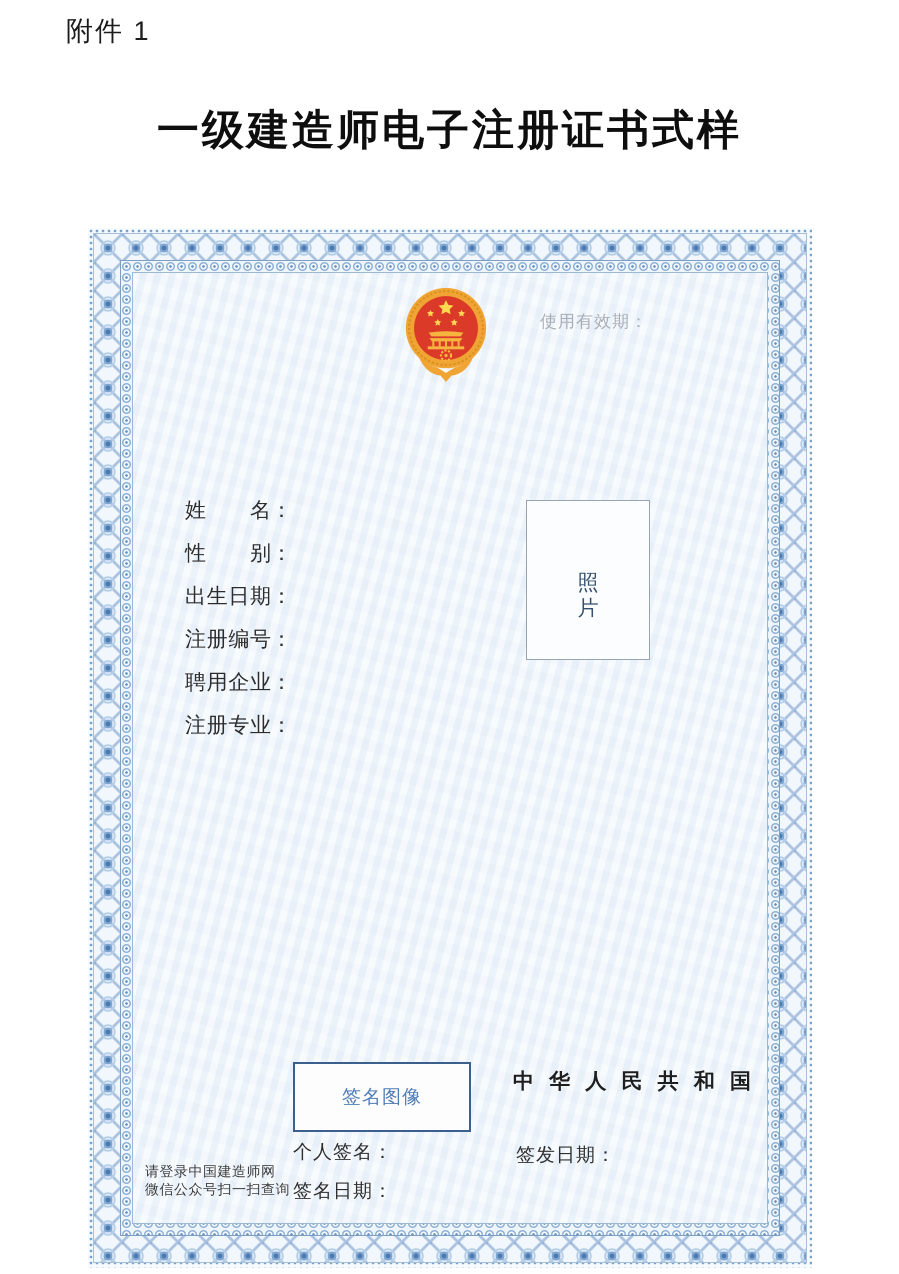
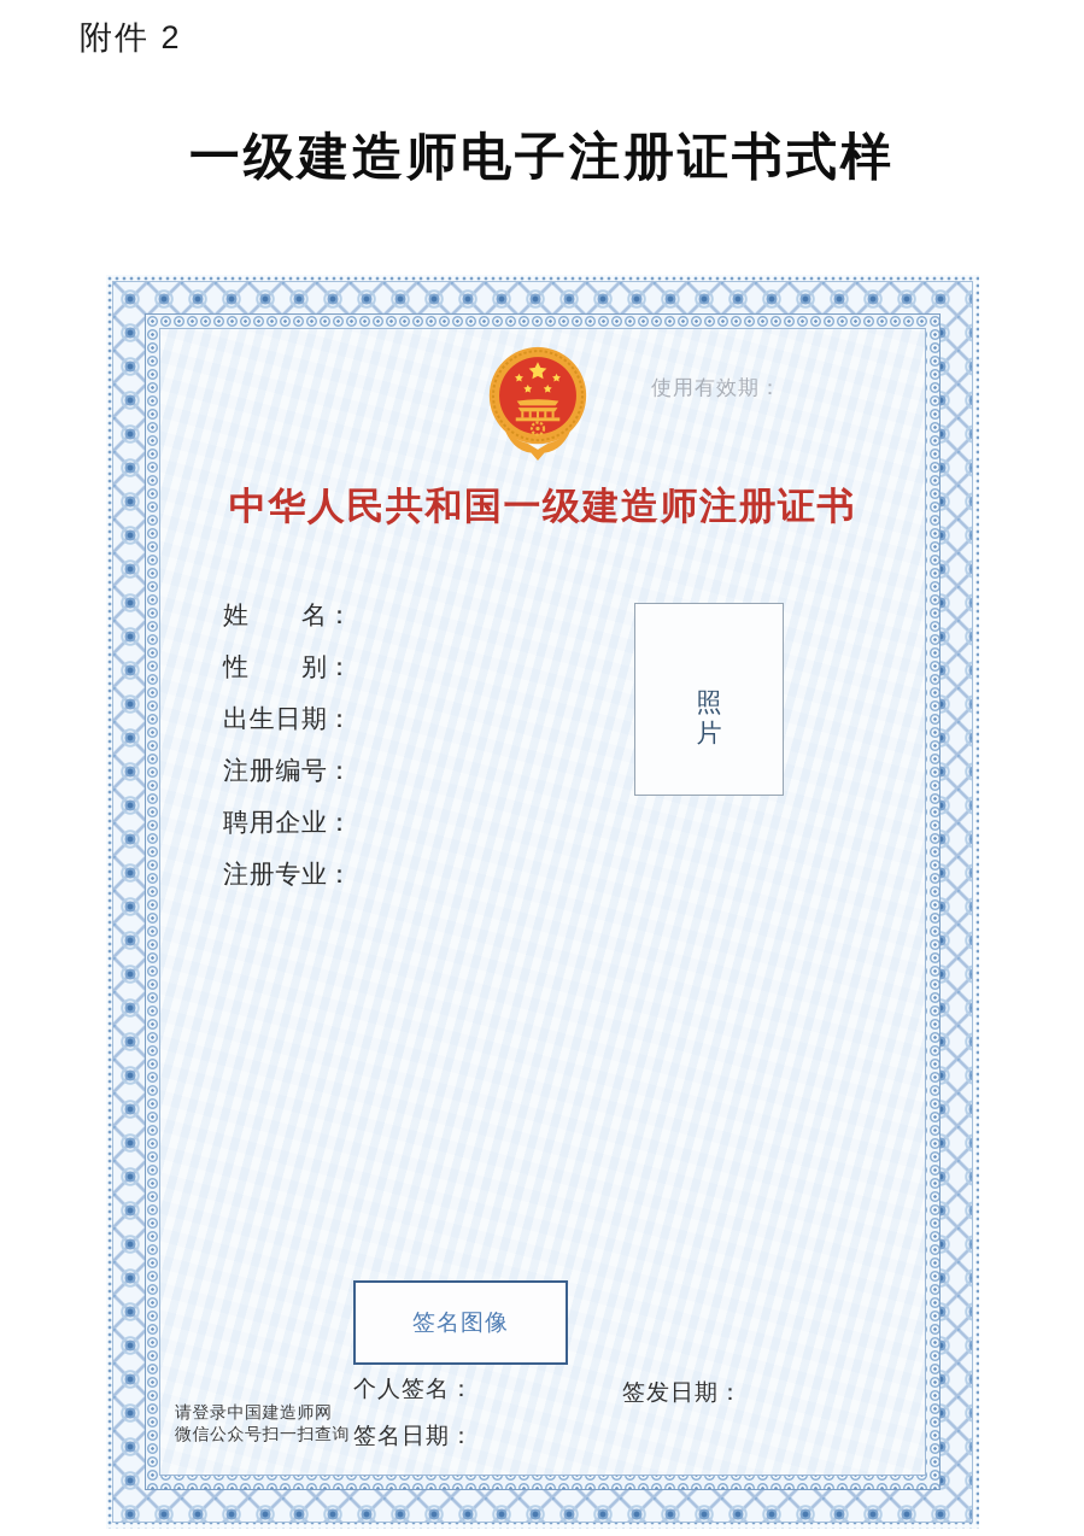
- 附件 1
+ 附件 2
  一级建造师电子注册证书式样
  使用有效期：
+ 中华人民共和国一级建造师注册证书
  姓名：
  性别：
  出生日期：
  注册编号：
  聘用企业：
  注册专业：
  请登录中国建造师网
  微信公众号扫一扫查询
  签名图像
  个人签名：
  签名日期：
- 中华人民共和国
  签发日期：
